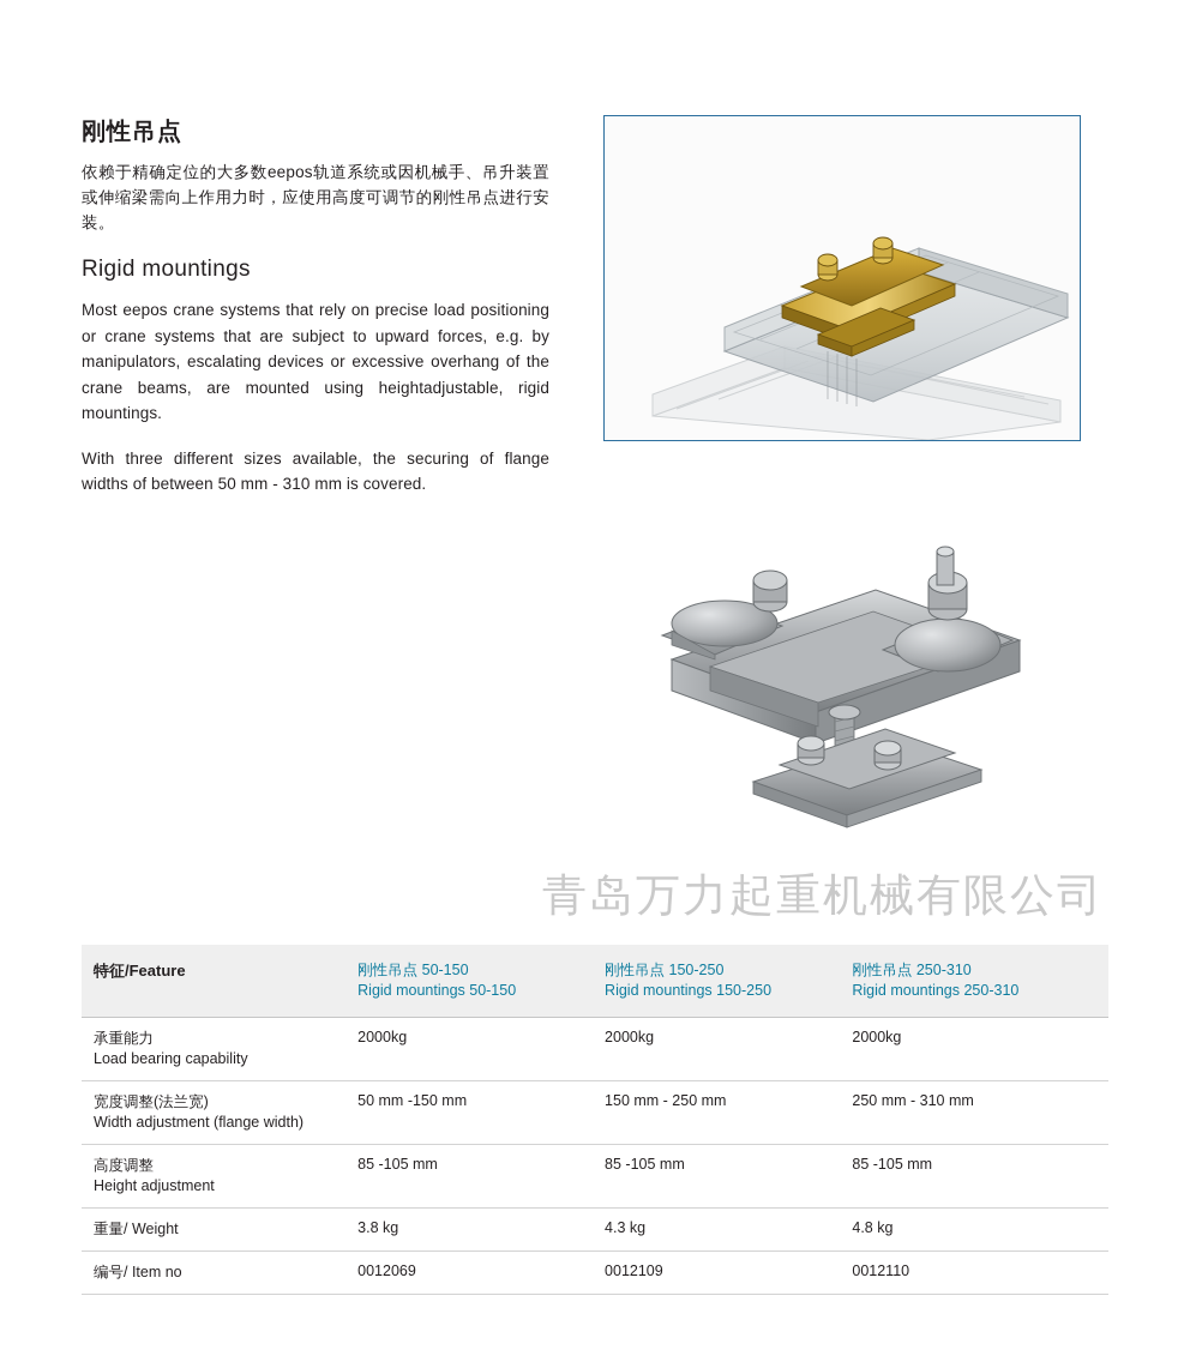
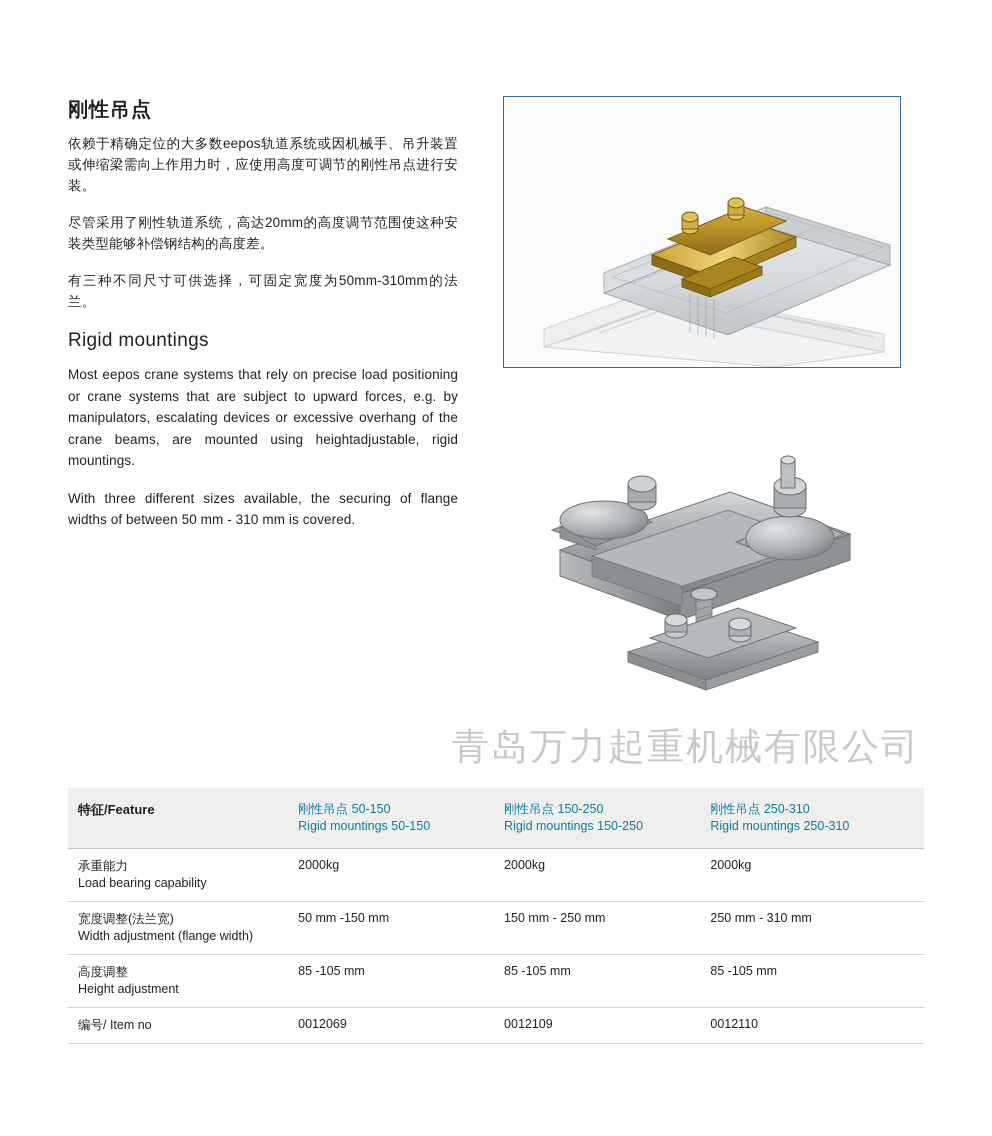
  刚性吊点
  依赖于精确定位的大多数eepos轨道系统或因机械手、吊升装置或伸缩梁需向上作用力时，应使用高度可调节的刚性吊点进行安装。
+ 尽管采用了刚性轨道系统，高达20mm的高度调节范围使这种安装类型能够补偿钢结构的高度差。
+ 有三种不同尺寸可供选择，可固定宽度为50mm-310mm的法兰。
  Rigid mountings
  Most eepos crane systems that rely on precise load positioning or crane systems that are subject to upward forces, e.g. by manipulators, escalating devices or excessive overhang of the crane beams, are mounted using heightadjustable, rigid mountings.
  With three different sizes available, the securing of flange widths of between 50 mm - 310 mm is covered.
  青岛万力起重机械有限公司
  特征/Feature	刚性吊点 50-150 Rigid mountings 50-150	刚性吊点 150-250 Rigid mountings 150-250	刚性吊点 250-310 Rigid mountings 250-310
  承重能力 Load bearing capability	2000kg	2000kg	2000kg
  宽度调整(法兰宽) Width adjustment (flange width)	50 mm -150 mm	150 mm - 250 mm	250 mm - 310 mm
  高度调整 Height adjustment	85 -105 mm	85 -105 mm	85 -105 mm
- 重量/ Weight	3.8 kg	4.3 kg	4.8 kg
  编号/ Item no	0012069	0012109	0012110
